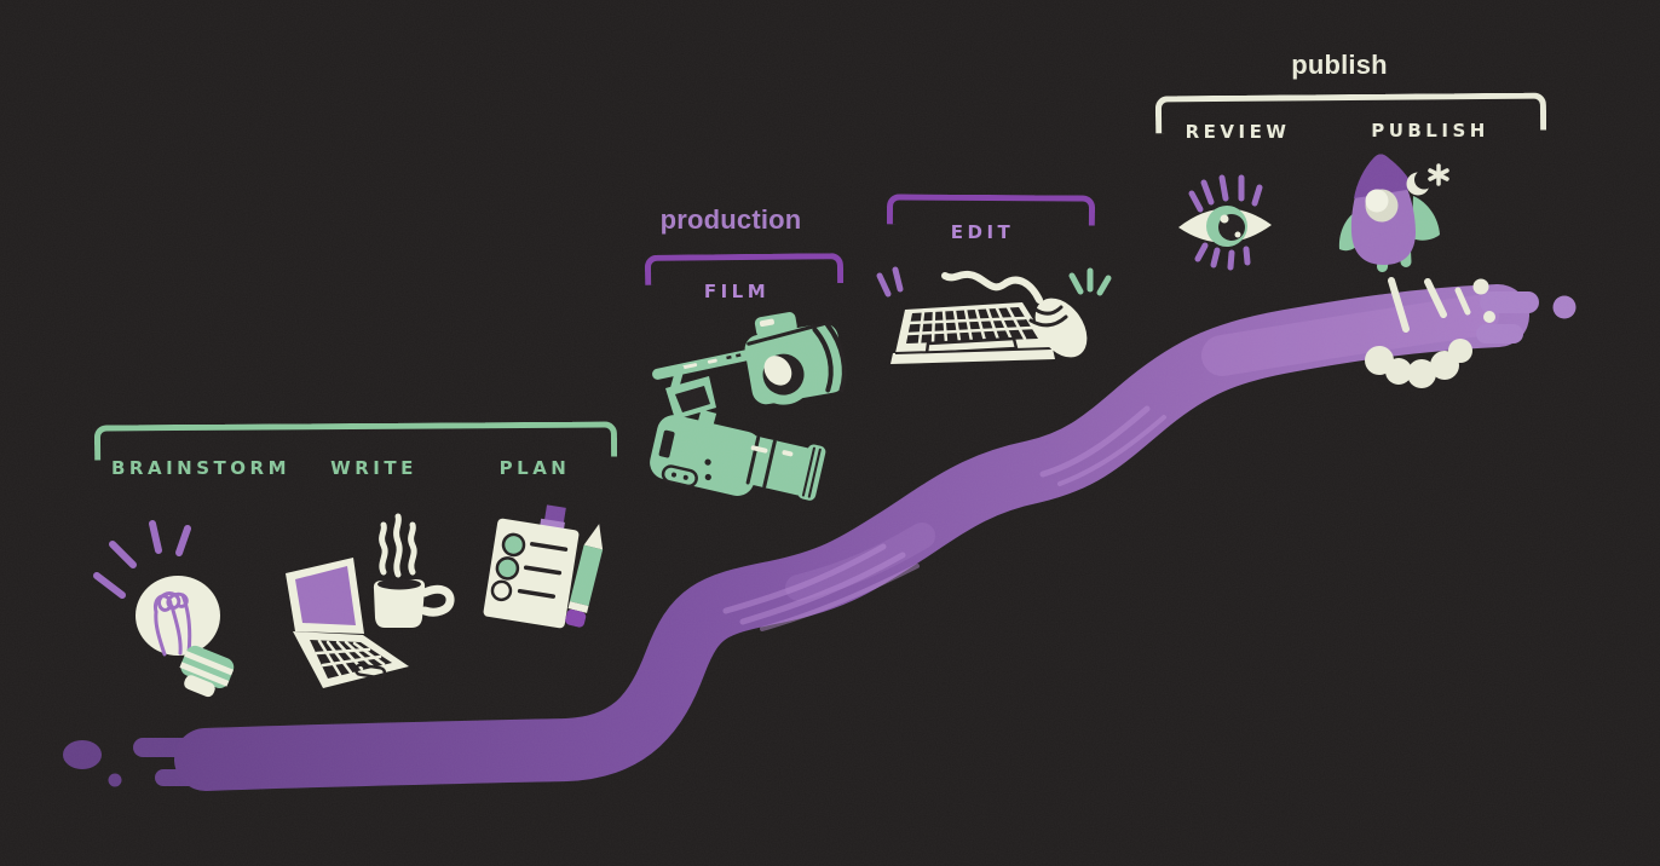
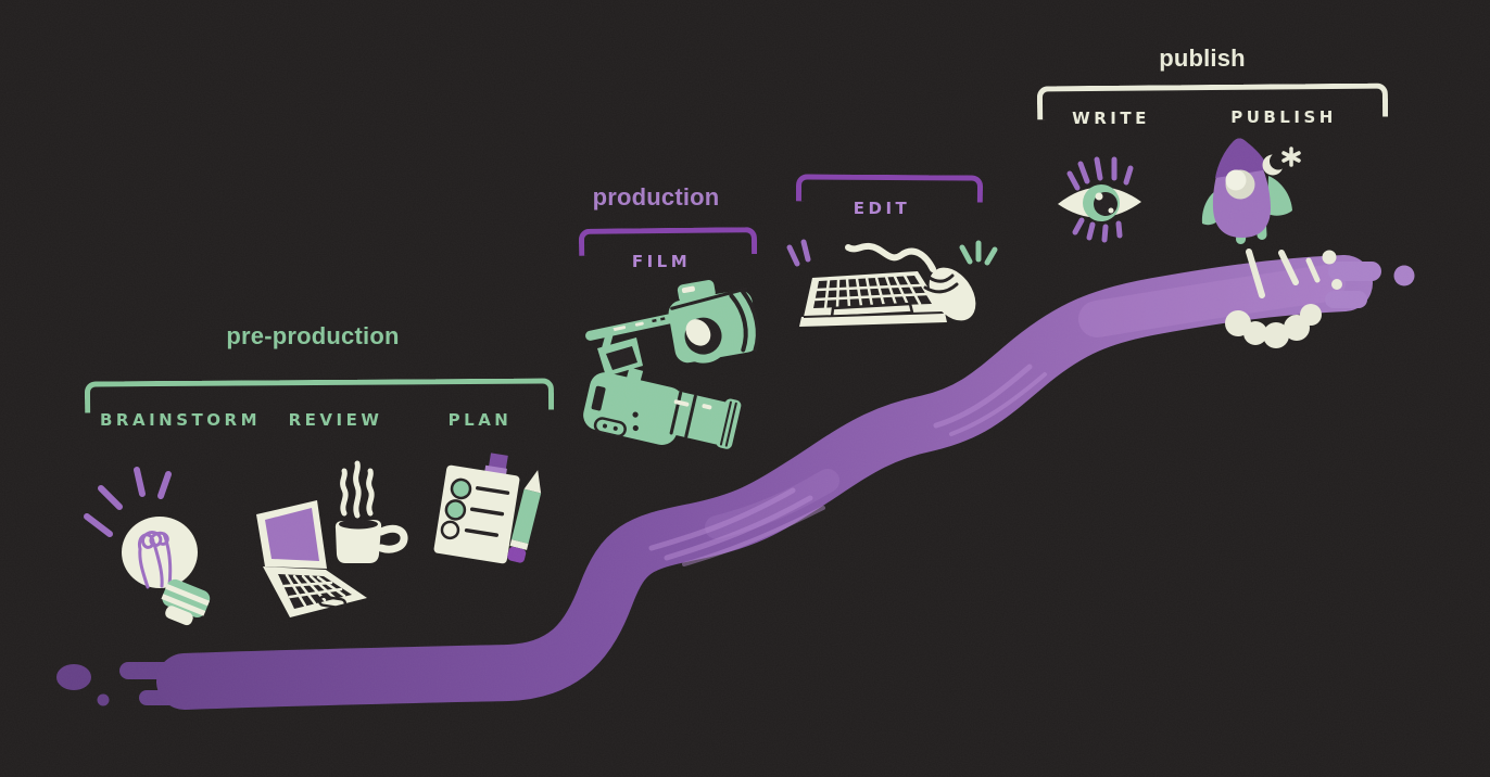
+ pre-production
  BRAINSTORM
- WRITE
+ REVIEW
  PLAN
  production
  FILM
  EDIT
  publish
- REVIEW
+ WRITE
  PUBLISH
